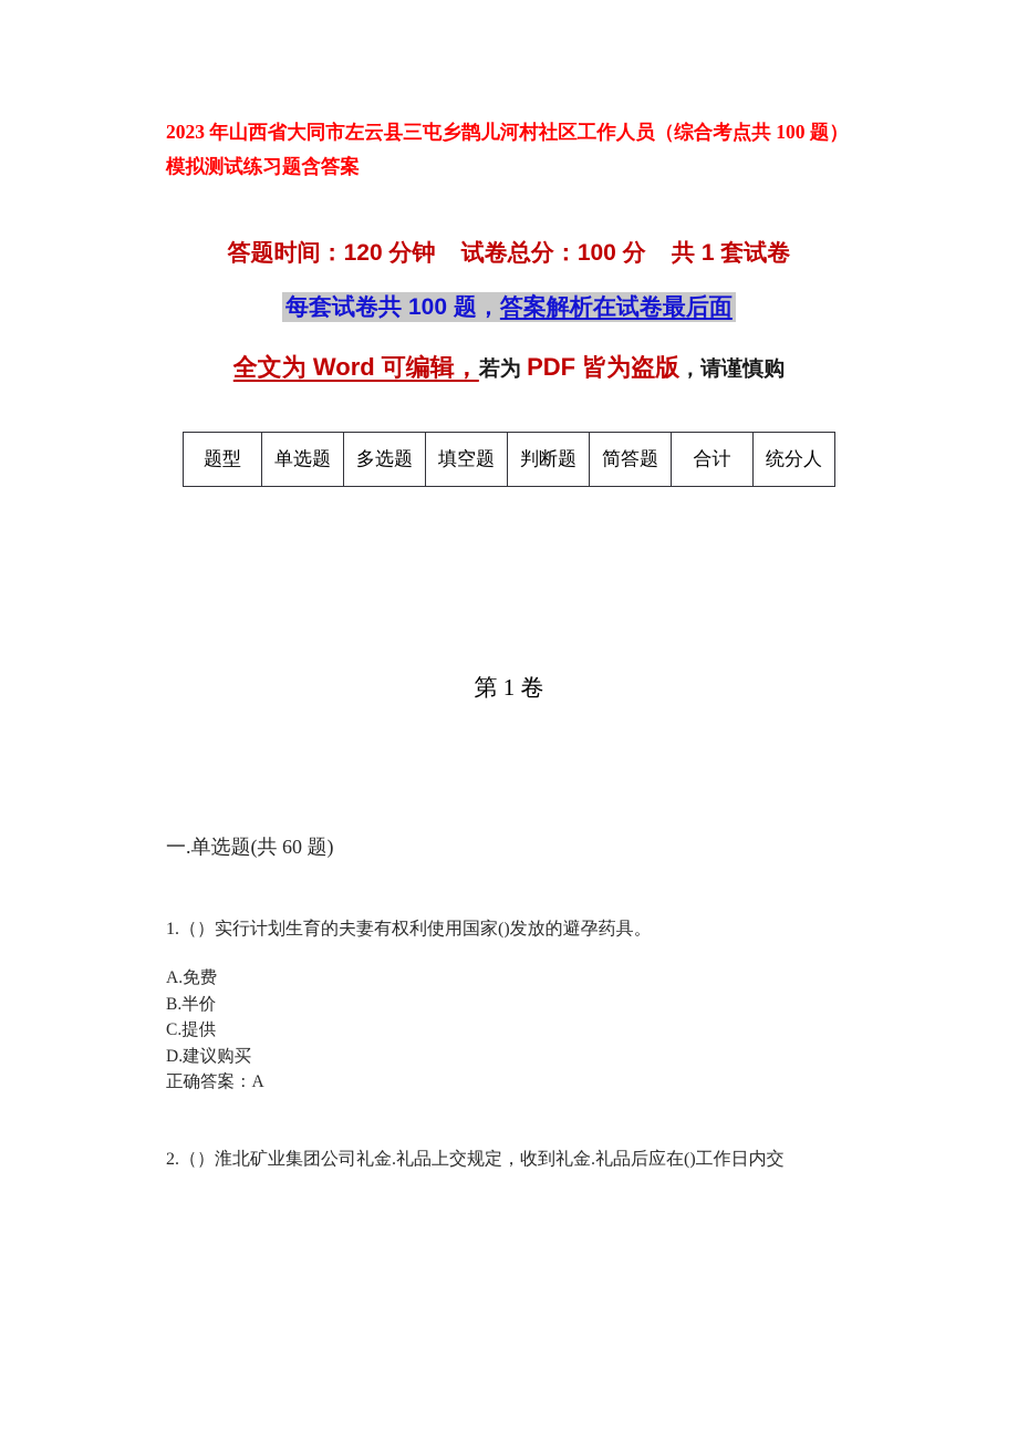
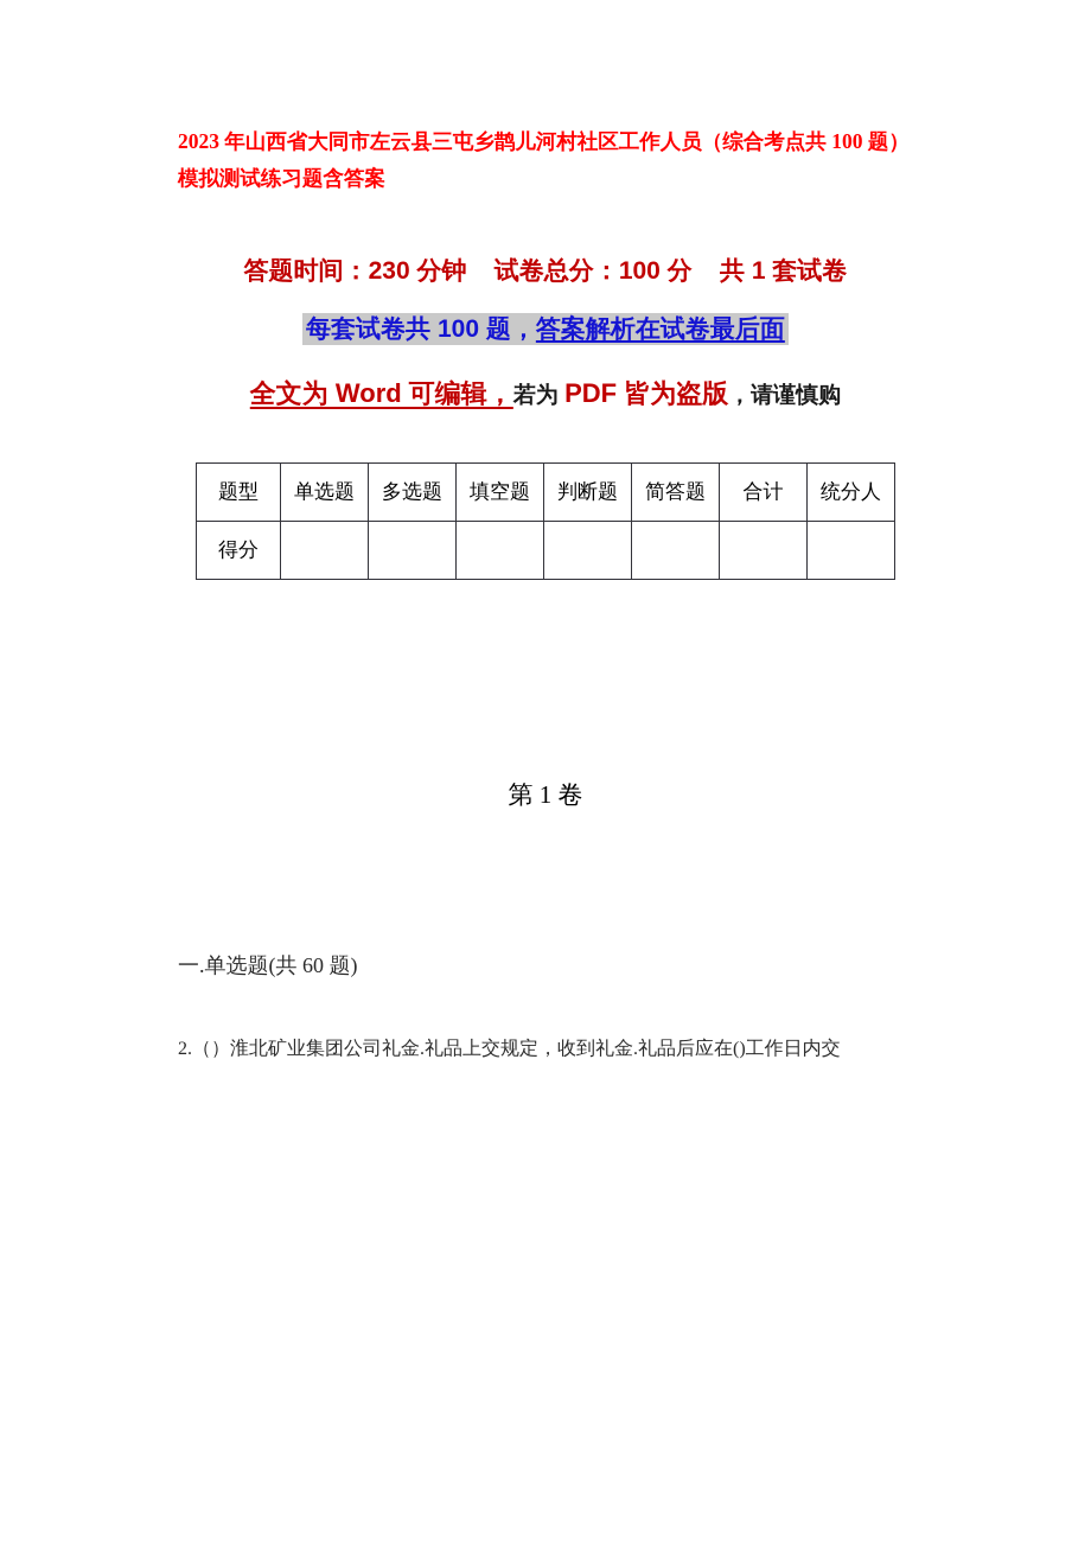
  2023 年山西省大同市左云县三屯乡鹊儿河村社区工作人员（综合考点共 100 题）模拟测试练习题含答案
- 答题时间：120 分钟 试卷总分：100 分 共 1 套试卷
+ 答题时间：230 分钟 试卷总分：100 分 共 1 套试卷
  每套试卷共 100 题，答案解析在试卷最后面
  全文为 Word 可编辑，若为 PDF 皆为盗版，请谨慎购
  题型	单选题	多选题	填空题	判断题	简答题	合计	统分人
+ 得分
  第 1 卷
  一.单选题(共 60 题)
- 1.（）实行计划生育的夫妻有权利使用国家()发放的避孕药具。
- A.免费
- B.半价
- C.提供
- D.建议购买
- 正确答案：A
  2.（）淮北矿业集团公司礼金.礼品上交规定，收到礼金.礼品后应在()工作日内交
